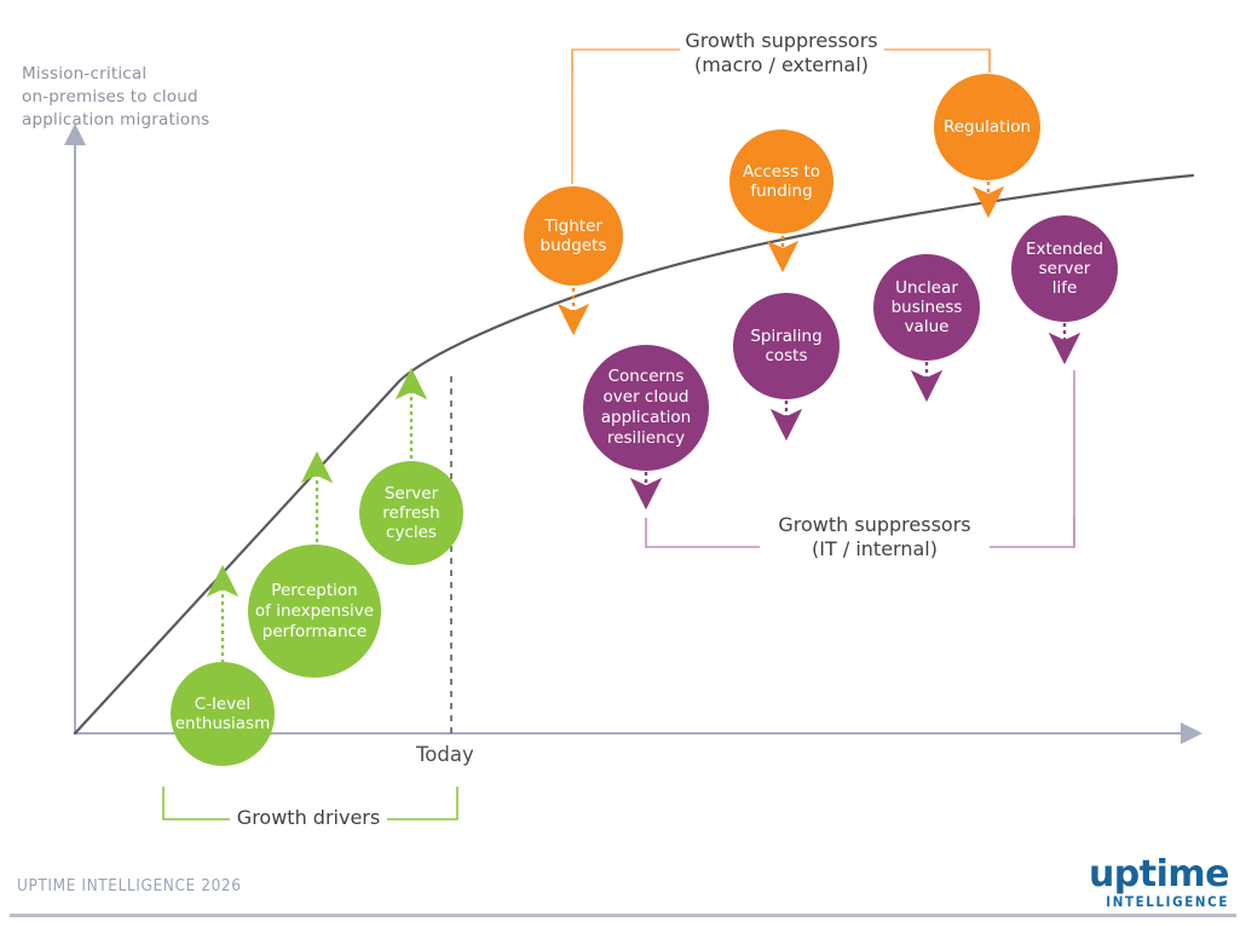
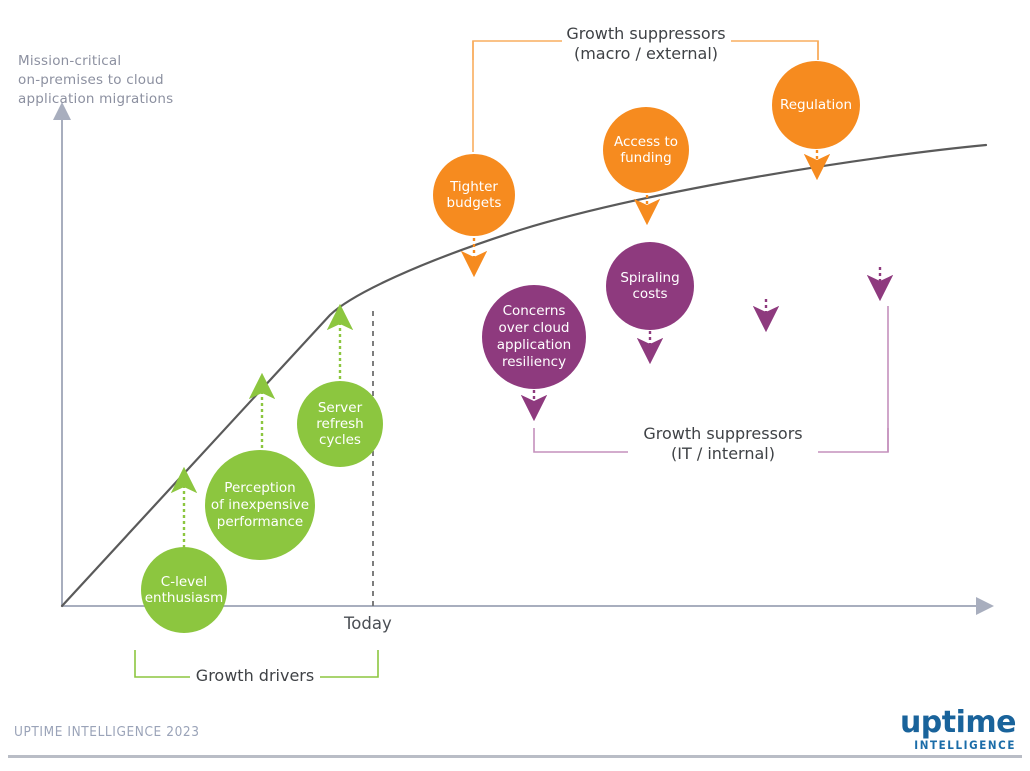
  Mission-critical
  on-premises to cloud
  application migrations
  Today
  Growth drivers
  Growth suppressors
  (macro / external)
  Growth suppressors
  (IT / internal)
  C-level
  enthusiasm
  Perception
  of inexpensive
  performance
  Server
  refresh
  cycles
  Tighter
  budgets
  Access to
  funding
  Regulation
  Concerns
  over cloud
  application
  resiliency
  Spiraling
  costs
- Unclear
- business
- value
- Extended
- server
- life
- UPTIME INTELLIGENCE 2026
+ UPTIME INTELLIGENCE 2023
  uptime
  INTELLIGENCE
